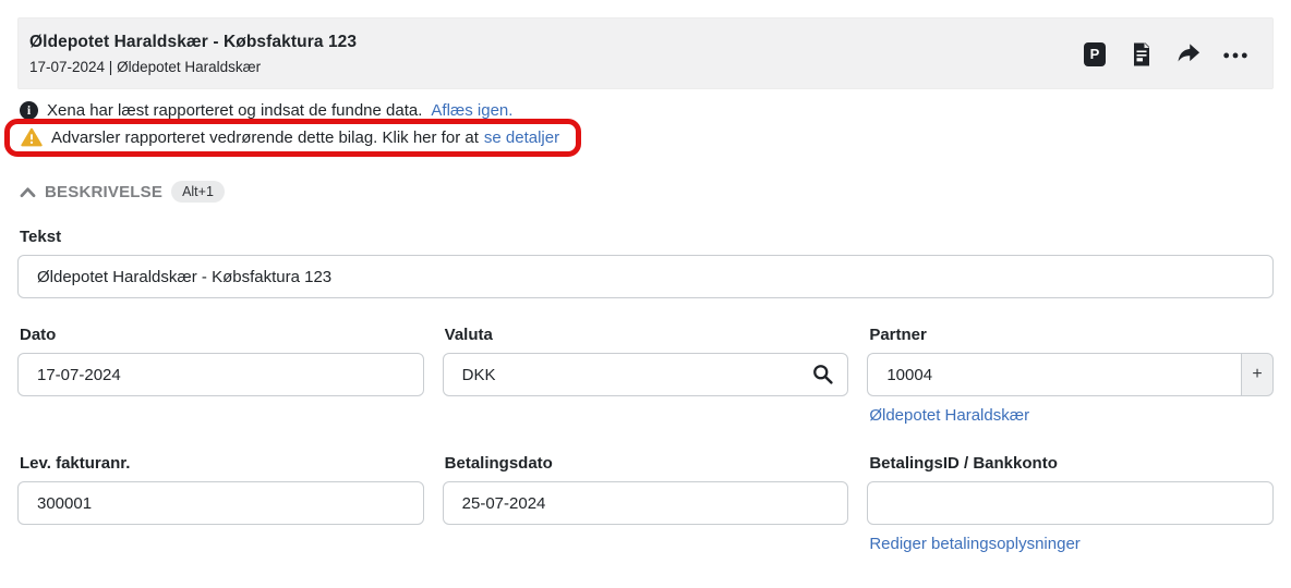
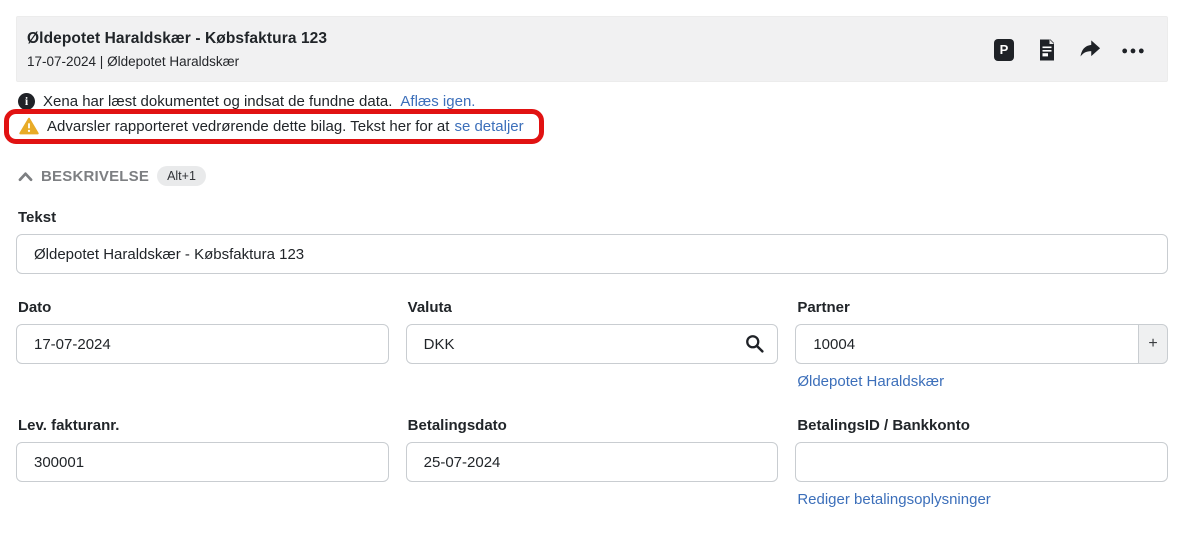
  Øldepotet Haraldskær - Købsfaktura 123
  17-07-2024 | Øldepotet Haraldskær
  P
  i
- Xena har læst rapporteret og indsat de fundne data.
+ Xena har læst dokumentet og indsat de fundne data.
  Aflæs igen.
- Advarsler rapporteret vedrørende dette bilag. Klik her for at
+ Advarsler rapporteret vedrørende dette bilag. Tekst her for at
  se detaljer
  BESKRIVELSE
  Alt+1
  Tekst
  Øldepotet Haraldskær - Købsfaktura 123
  Dato
  17-07-2024
  Valuta
  DKK
  Partner
  10004
  +
  Øldepotet Haraldskær
  Lev. fakturanr.
  300001
  Betalingsdato
  25-07-2024
  BetalingsID / Bankkonto
  Rediger betalingsoplysninger
